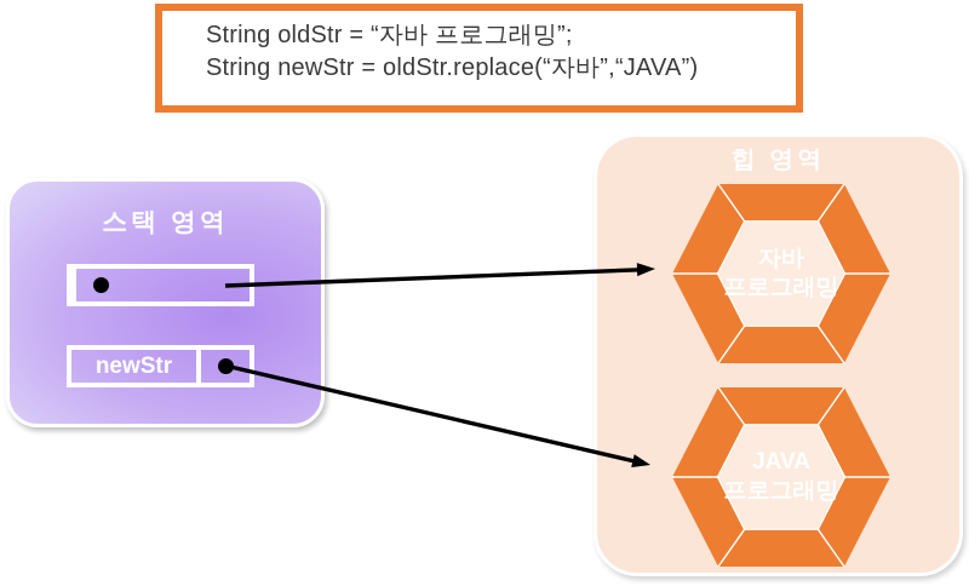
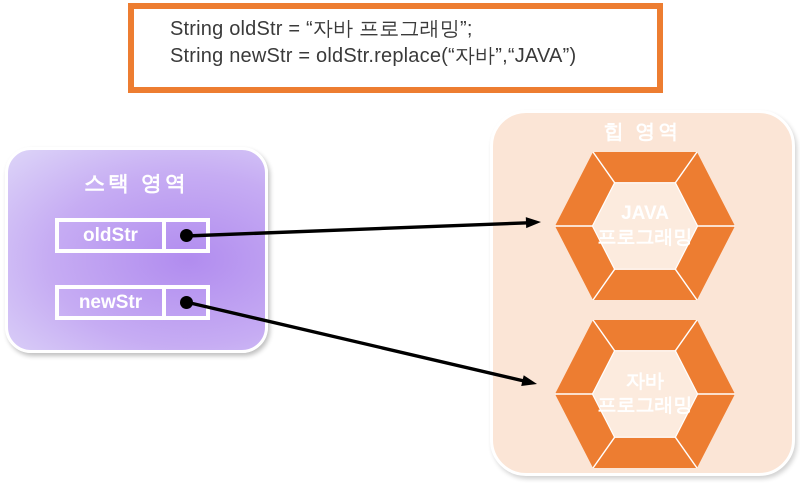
  String oldStr = “자바 프로그래밍”;
  String newStr = oldStr.replace(“자바”,“JAVA”)
  스택 영역
+ oldStr
  newStr
  힙 영역
- 자바
+ JAVA
  프로그래밍
- JAVA
+ 자바
  프로그래밍
